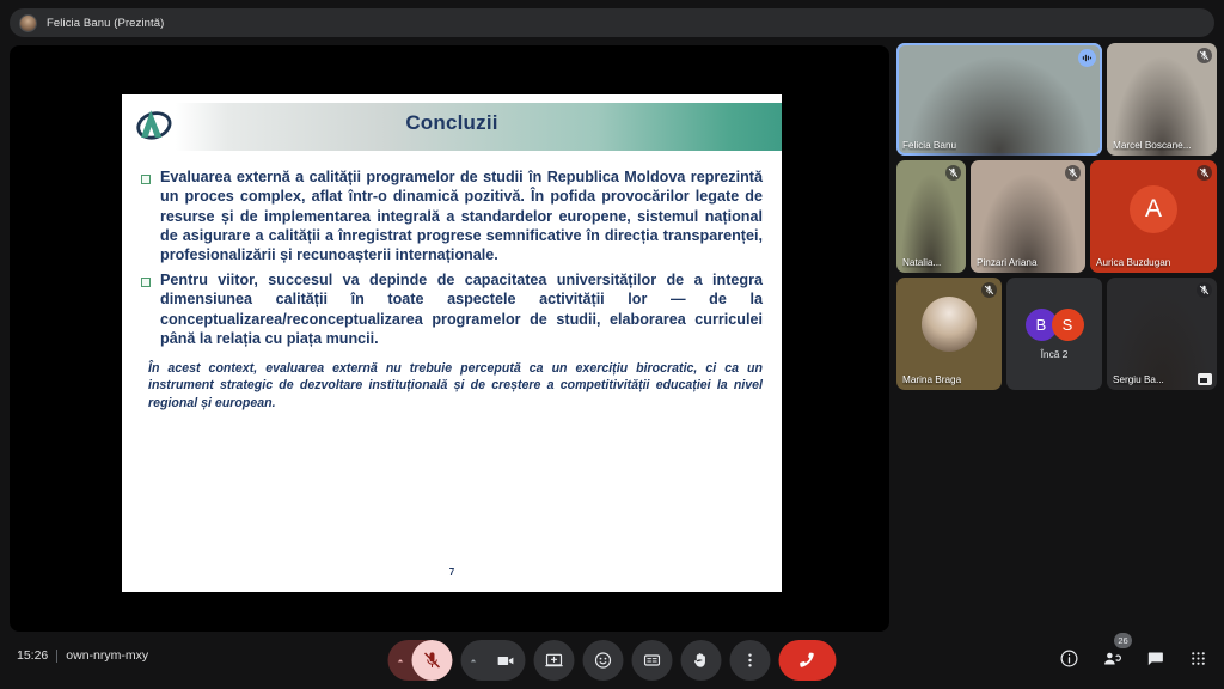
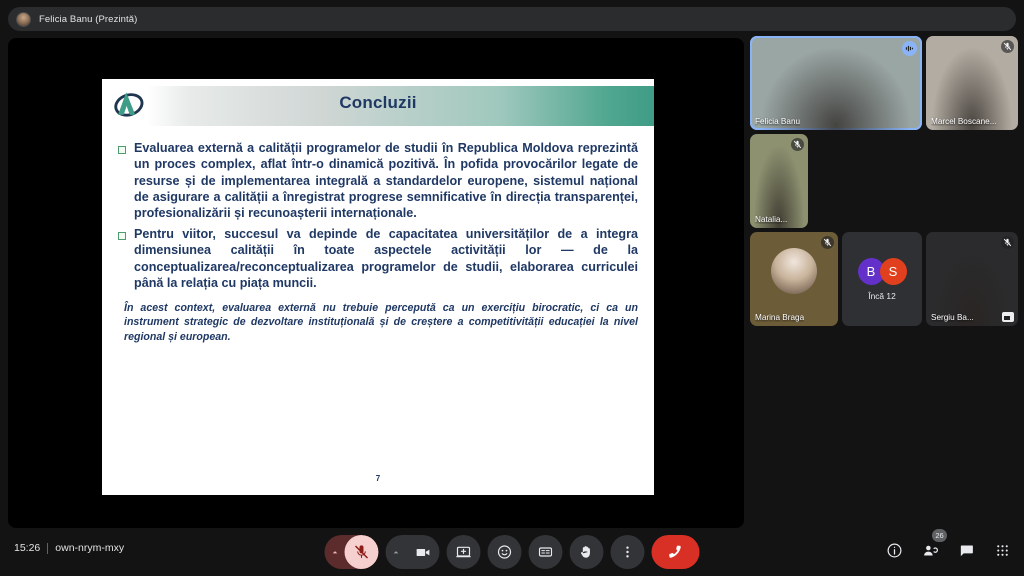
  Felicia Banu (Prezintă)
  Concluzii
  Evaluarea externă a calității programelor de studii în Republica Moldova reprezintă un proces complex, aflat într-o dinamică pozitivă. În pofida provocărilor legate de resurse și de implementarea integrală a standardelor europene, sistemul național de asigurare a calității a înregistrat progrese semnificative în direcția transparenței, profesionalizării și recunoașterii internaționale.
  Pentru viitor, succesul va depinde de capacitatea universităților de a integra dimensiunea calității în toate aspectele activității lor — de la conceptualizarea/reconceptualizarea programelor de studii, elaborarea curriculei până la relația cu piața muncii.
  În acest context, evaluarea externă nu trebuie percepută ca un exercițiu birocratic, ci ca un instrument strategic de dezvoltare instituțională și de creștere a competitivității educației la nivel regional și european.
  7
  Felicia Banu
  Marcel Boscane...
  Natalia...
- Pinzari Ariana
- A
- Aurica Buzdugan
  Marina Braga
  B
  S
- Încă 2
+ Încă 12
  Sergiu Ba...
  15:26
  own-nrym-mxy
  26
